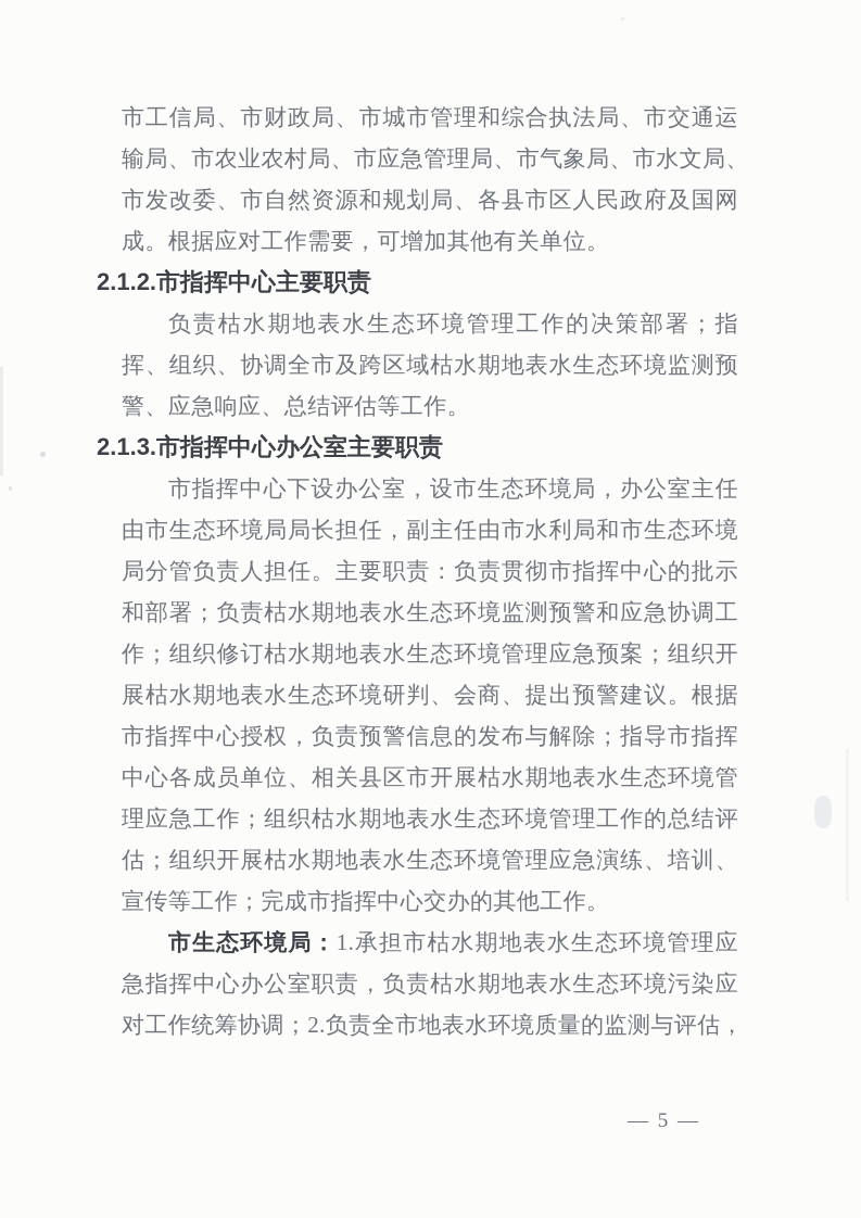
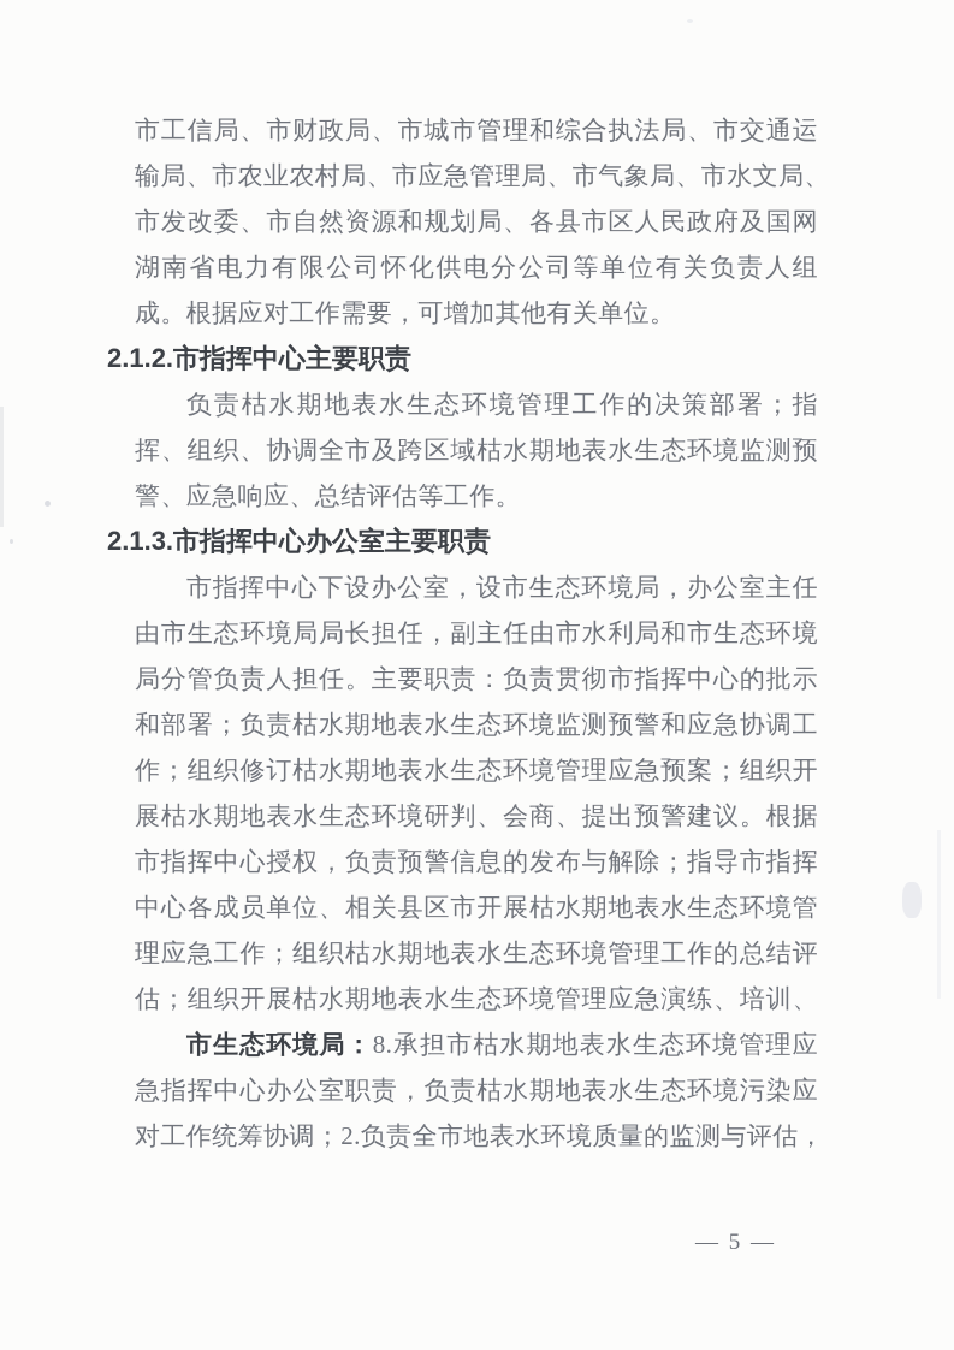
  市工信局、市财政局、市城市管理和综合执法局、市交通运
  输局、市农业农村局、市应急管理局、市气象局、市水文局、
  市发改委、市自然资源和规划局、各县市区人民政府及国网
+ 湖南省电力有限公司怀化供电分公司等单位有关负责人组
  成。根据应对工作需要，可增加其他有关单位。
  2.1.2.市指挥中心主要职责
  负责枯水期地表水生态环境管理工作的决策部署；指
  挥、组织、协调全市及跨区域枯水期地表水生态环境监测预
  警、应急响应、总结评估等工作。
  2.1.3.市指挥中心办公室主要职责
  市指挥中心下设办公室，设市生态环境局，办公室主任
  由市生态环境局局长担任，副主任由市水利局和市生态环境
  局分管负责人担任。主要职责：负责贯彻市指挥中心的批示
  和部署；负责枯水期地表水生态环境监测预警和应急协调工
  作；组织修订枯水期地表水生态环境管理应急预案；组织开
  展枯水期地表水生态环境研判、会商、提出预警建议。根据
  市指挥中心授权，负责预警信息的发布与解除；指导市指挥
  中心各成员单位、相关县区市开展枯水期地表水生态环境管
  理应急工作；组织枯水期地表水生态环境管理工作的总结评
  估；组织开展枯水期地表水生态环境管理应急演练、培训、
- 宣传等工作；完成市指挥中心交办的其他工作。
- 市生态环境局：1.承担市枯水期地表水生态环境管理应
+ 市生态环境局：8.承担市枯水期地表水生态环境管理应
  急指挥中心办公室职责，负责枯水期地表水生态环境污染应
  对工作统筹协调；2.负责全市地表水环境质量的监测与评估，
  — 5 —
